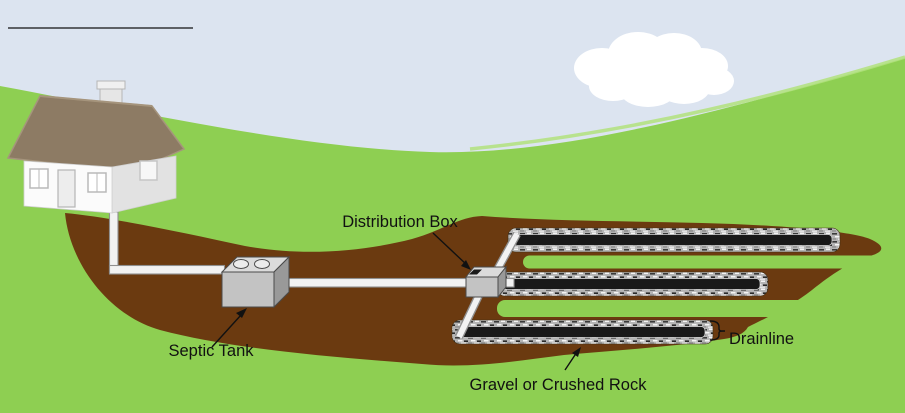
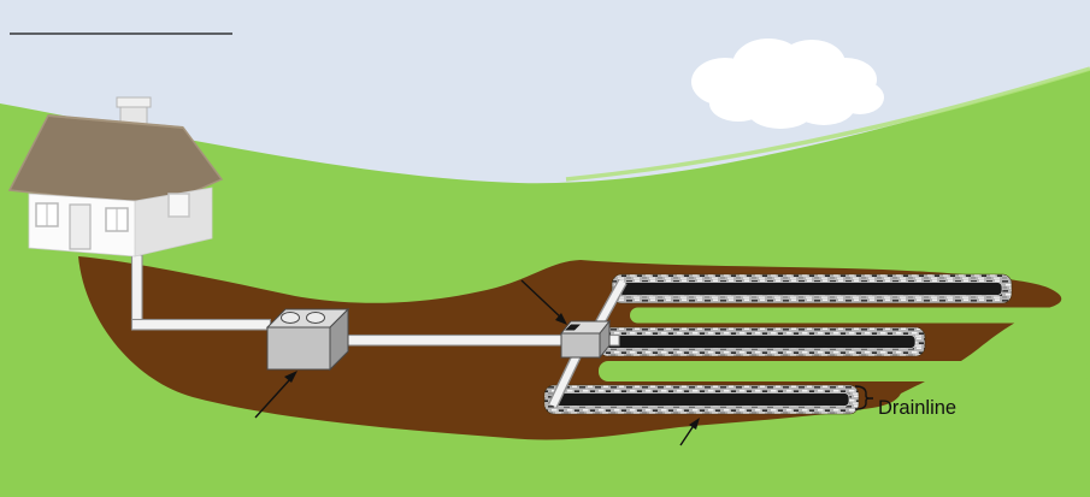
- Septic Tank
- Distribution Box
- Gravel or Crushed Rock
  Drainline
